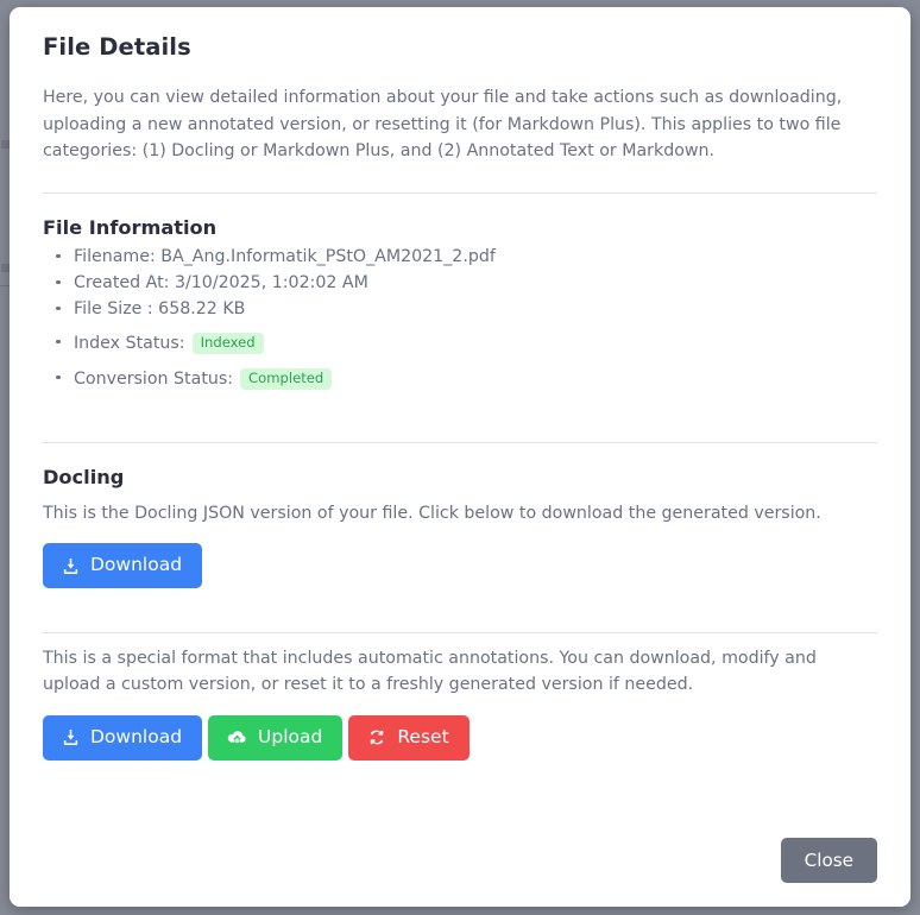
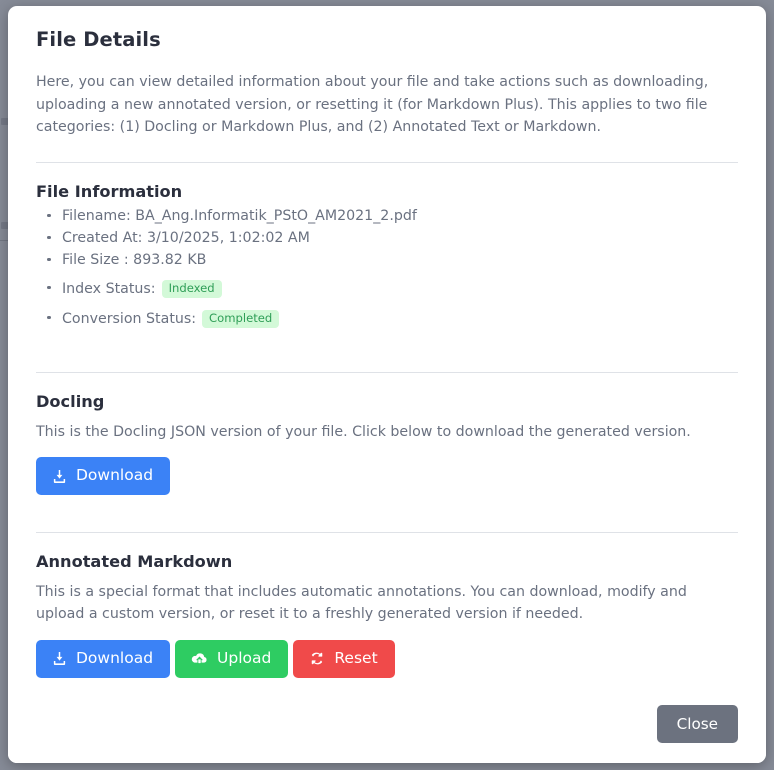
  File Details
  Here, you can view detailed information about your file and take actions such as downloading, uploading a new annotated version, or resetting it (for Markdown Plus). This applies to two file categories: (1) Docling or Markdown Plus, and (2) Annotated Text or Markdown.
  File Information
  Filename: BA_Ang.Informatik_PStO_AM2021_2.pdf
  Created At: 3/10/2025, 1:02:02 AM
- File Size : 658.22 KB
+ File Size : 893.82 KB
  Index Status: Indexed
  Conversion Status: Completed
  Docling
  This is the Docling JSON version of your file. Click below to download the generated version.
  Download
+ Annotated Markdown
  This is a special format that includes automatic annotations. You can download, modify and upload a custom version, or reset it to a freshly generated version if needed.
  Download
  Upload
  Reset
  Close
